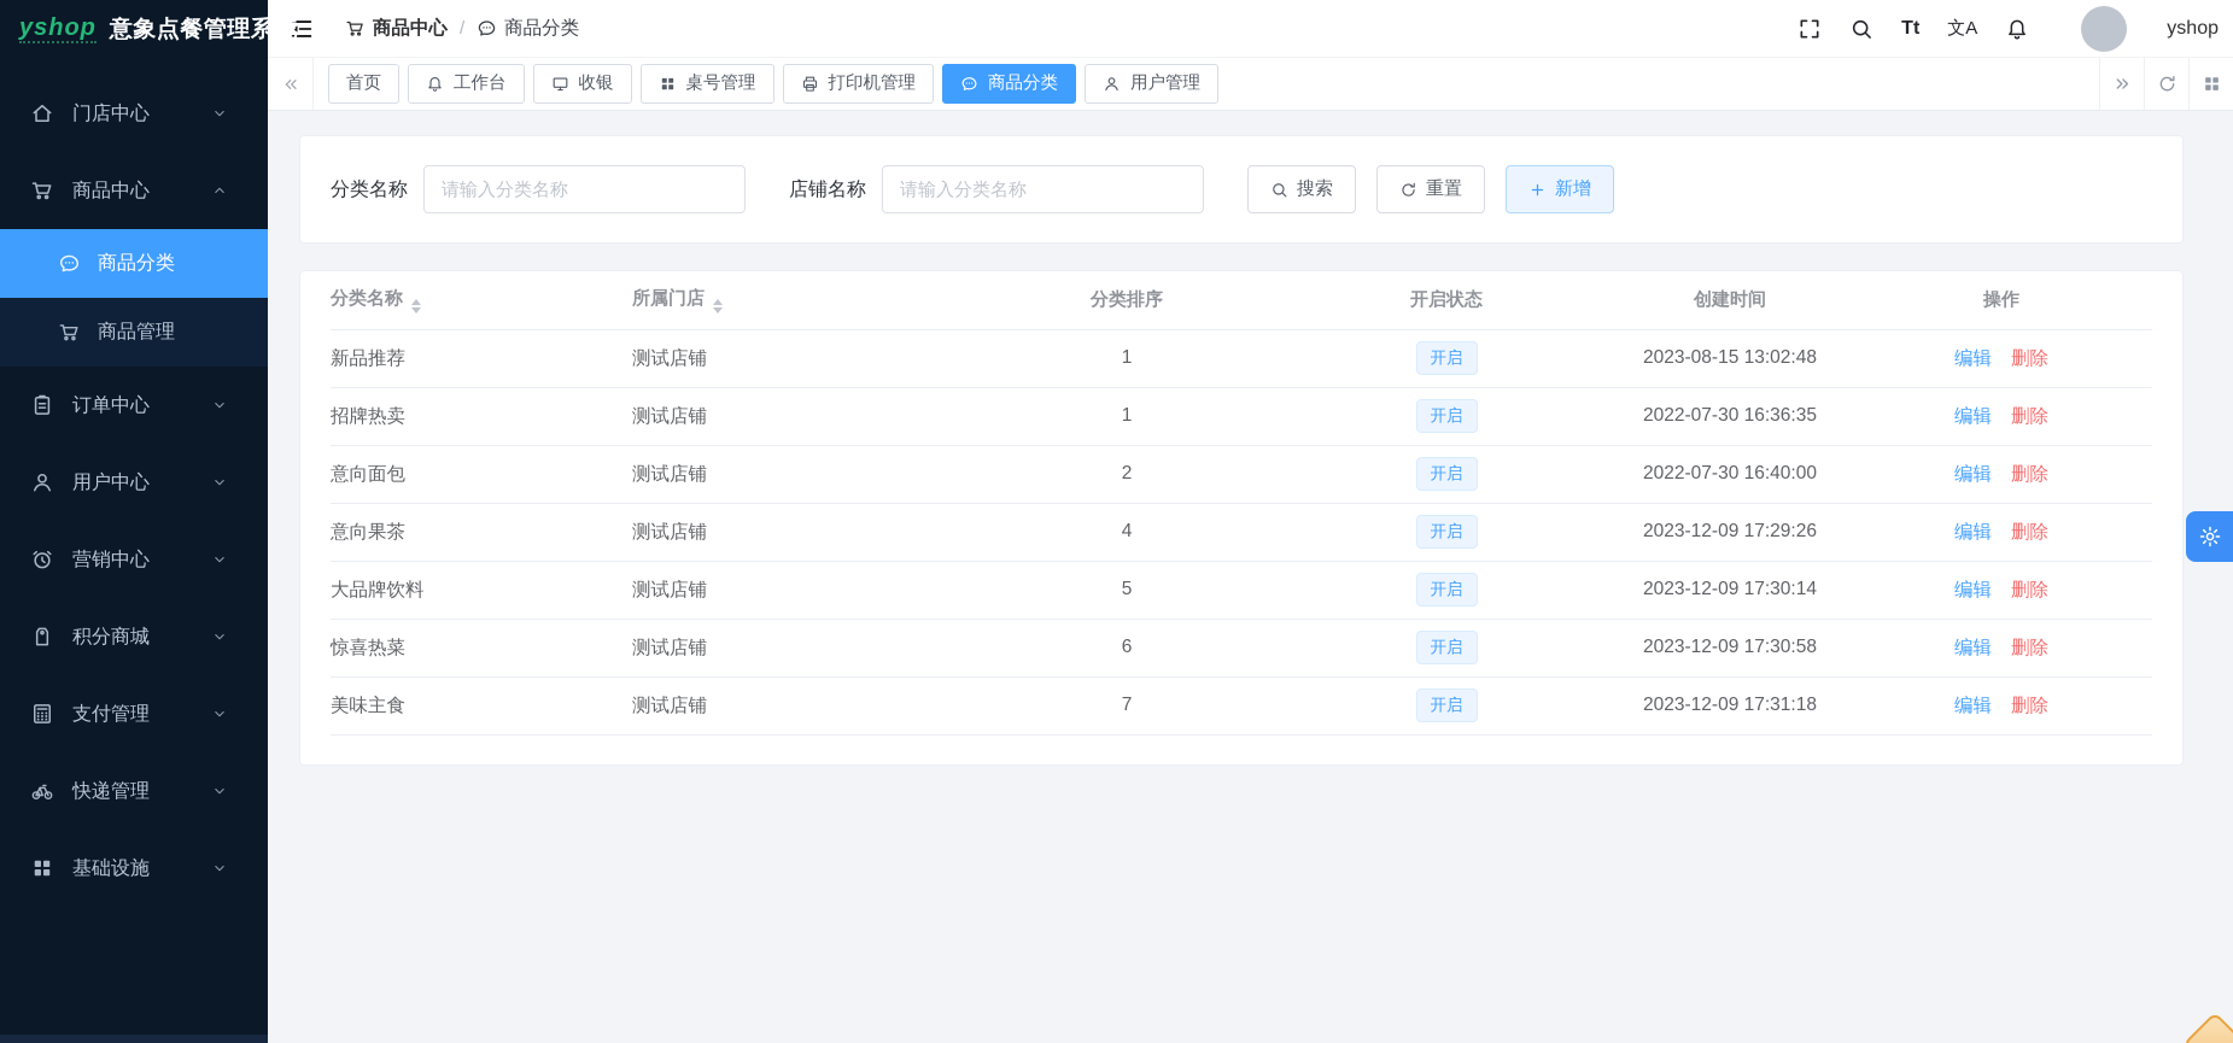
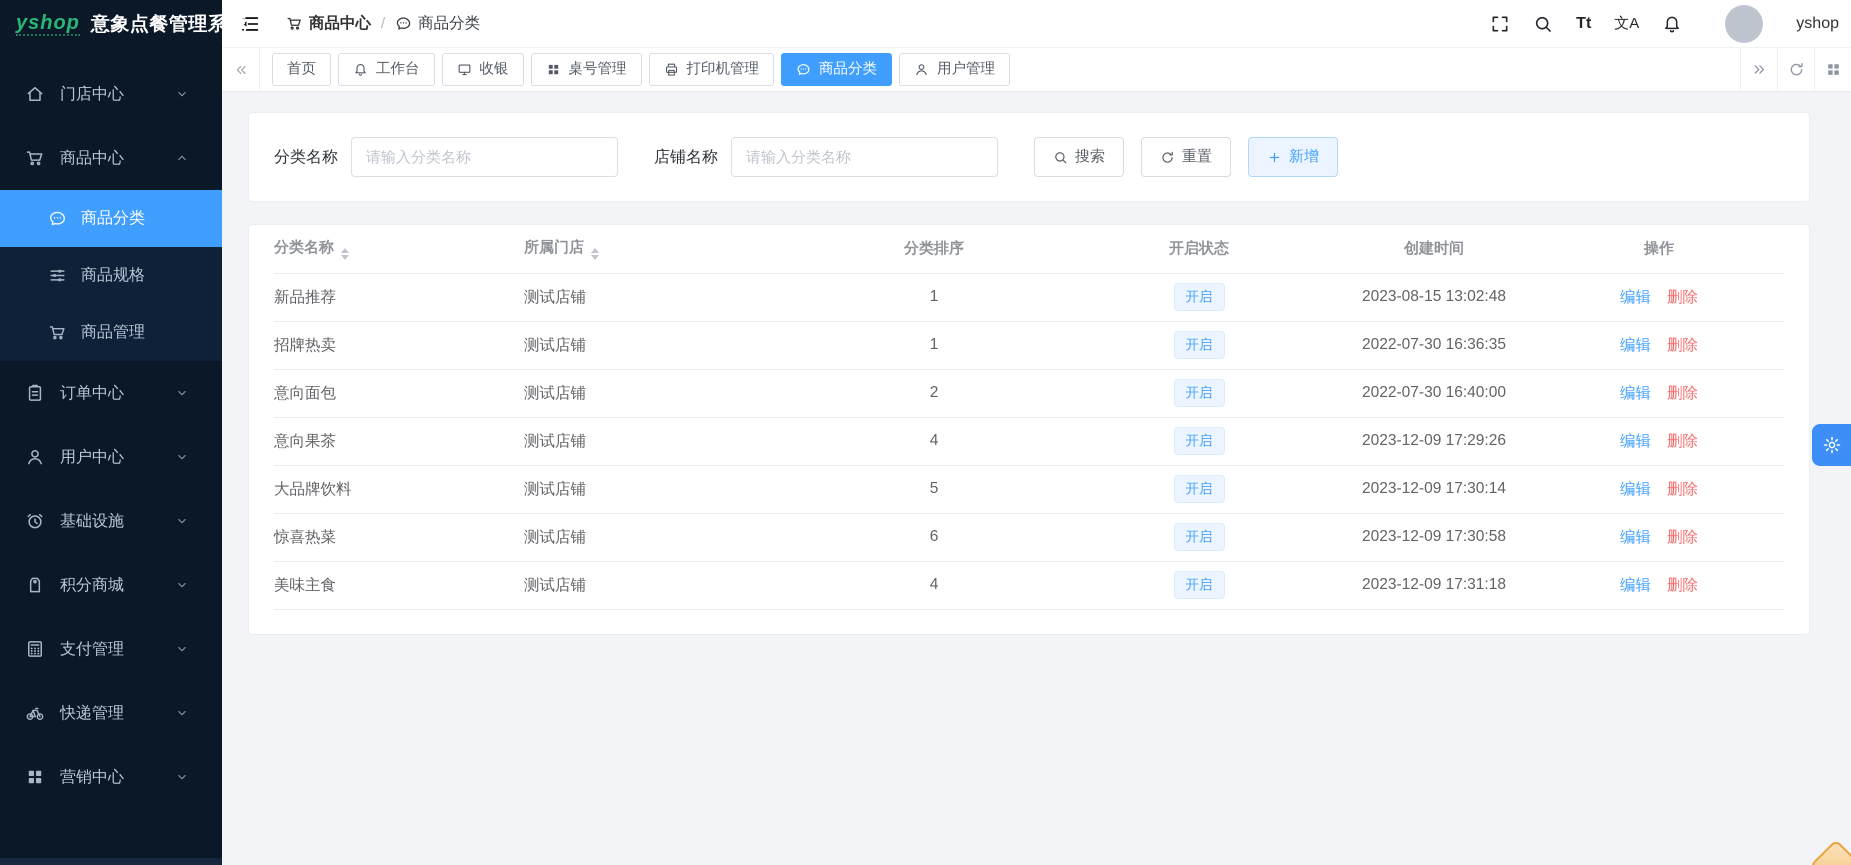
  yshop
  意象点餐管理系统
  门店中心
  商品中心
  商品分类
+ 商品规格
  商品管理
  订单中心
  用户中心
- 营销中心
+ 基础设施
  积分商城
  支付管理
  快递管理
- 基础设施
+ 营销中心
  商品中心
  /
  商品分类
  Tt
  文A
  yshop
  首页
  工作台
  收银
  桌号管理
  打印机管理
  商品分类
  用户管理
  分类名称
  请输入分类名称
  店铺名称
  请输入分类名称
  搜索
  重置
  新增
  分类名称	所属门店	分类排序	开启状态	创建时间	操作
  新品推荐	测试店铺	1	开启	2023-08-15 13:02:48	编辑 删除
  招牌热卖	测试店铺	1	开启	2022-07-30 16:36:35	编辑 删除
  意向面包	测试店铺	2	开启	2022-07-30 16:40:00	编辑 删除
  意向果茶	测试店铺	4	开启	2023-12-09 17:29:26	编辑 删除
  大品牌饮料	测试店铺	5	开启	2023-12-09 17:30:14	编辑 删除
  惊喜热菜	测试店铺	6	开启	2023-12-09 17:30:58	编辑 删除
- 美味主食	测试店铺	7	开启	2023-12-09 17:31:18	编辑 删除
+ 美味主食	测试店铺	4	开启	2023-12-09 17:31:18	编辑 删除
